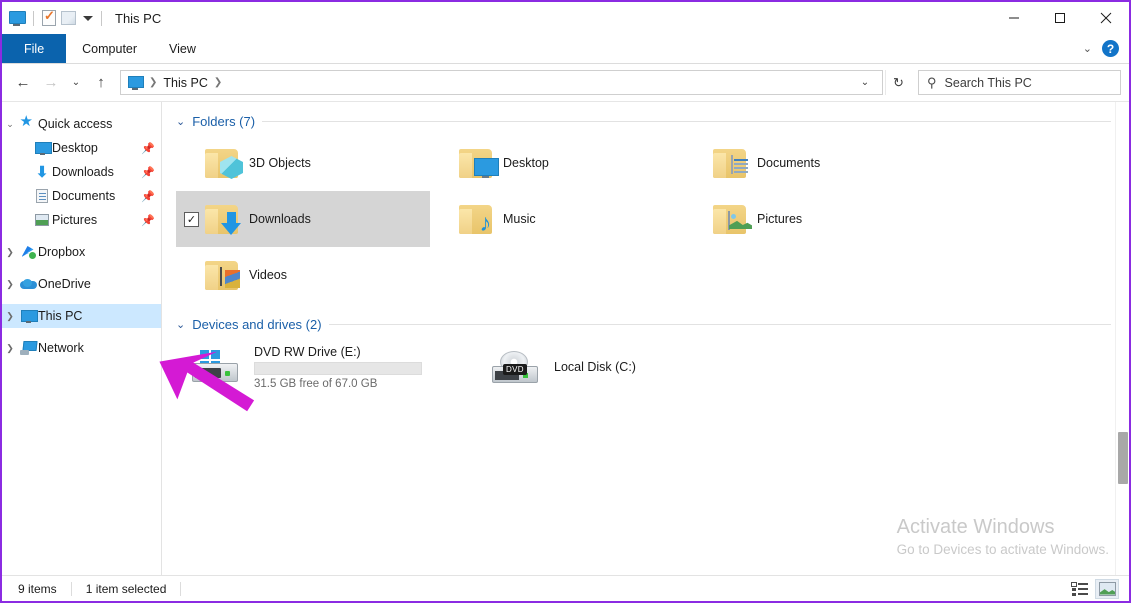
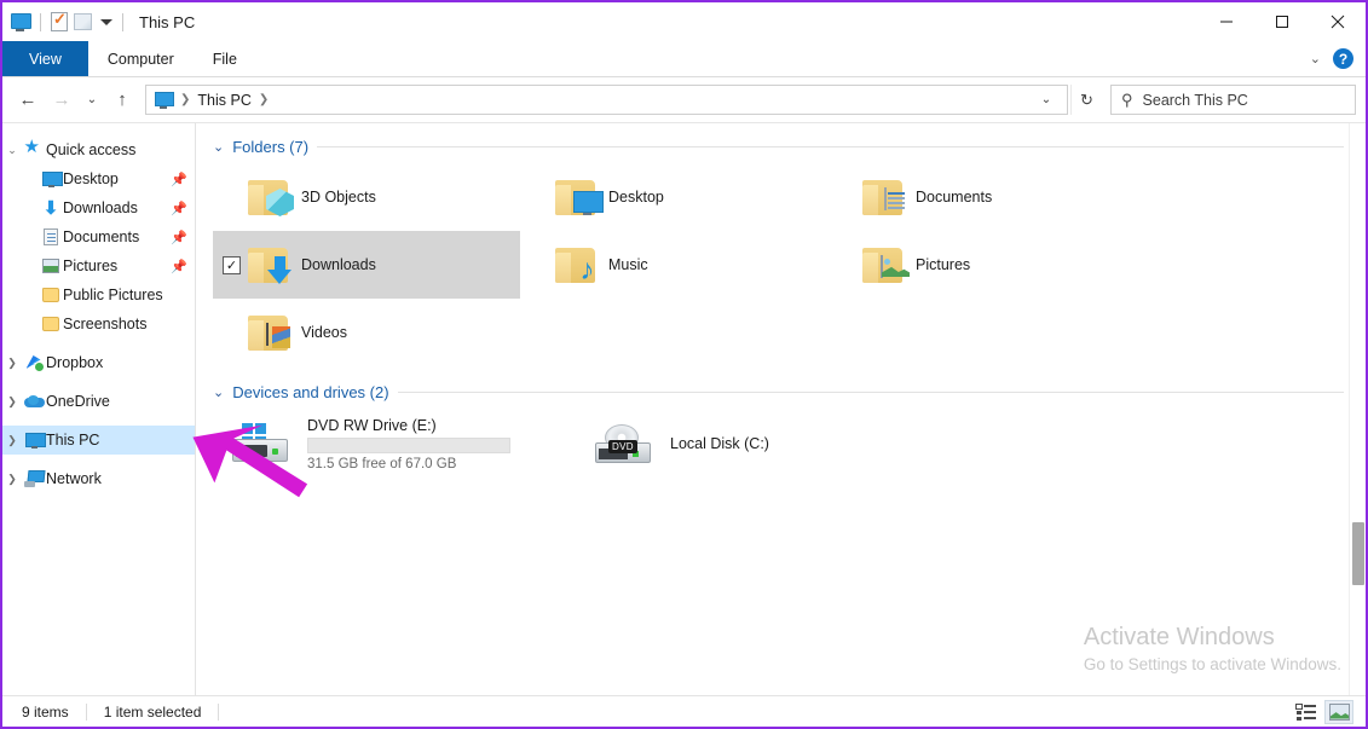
  This PC
- File
+ View
  Computer
- View
+ File
  ⌄
  ?
  ←
  →
  ⌄
  ↑
  ❯
  This PC
  ❯
  ⌄
  ↻
  ⚲
  Search This PC
  ⌄
  Quick access
  Desktop
  📌
  ⬇
  Downloads
  📌
  Documents
  📌
  Pictures
  📌
+ Public Pictures
+ Screenshots
  ❯
  Dropbox
  ❯
  OneDrive
  ❯
  This PC
  ❯
  Network
  ⌄
  Folders (7)
  3D Objects
  Desktop
  Documents
  ✓
  Downloads
  ♪
  Music
  Pictures
  Videos
  ⌄
  Devices and drives (2)
  DVD RW Drive (E:)
  31.5 GB free of 67.0 GB
  DVD
  Local Disk (C:)
  Activate Windows
- Go to Devices to activate Windows.
+ Go to Settings to activate Windows.
  9 items
  1 item selected
